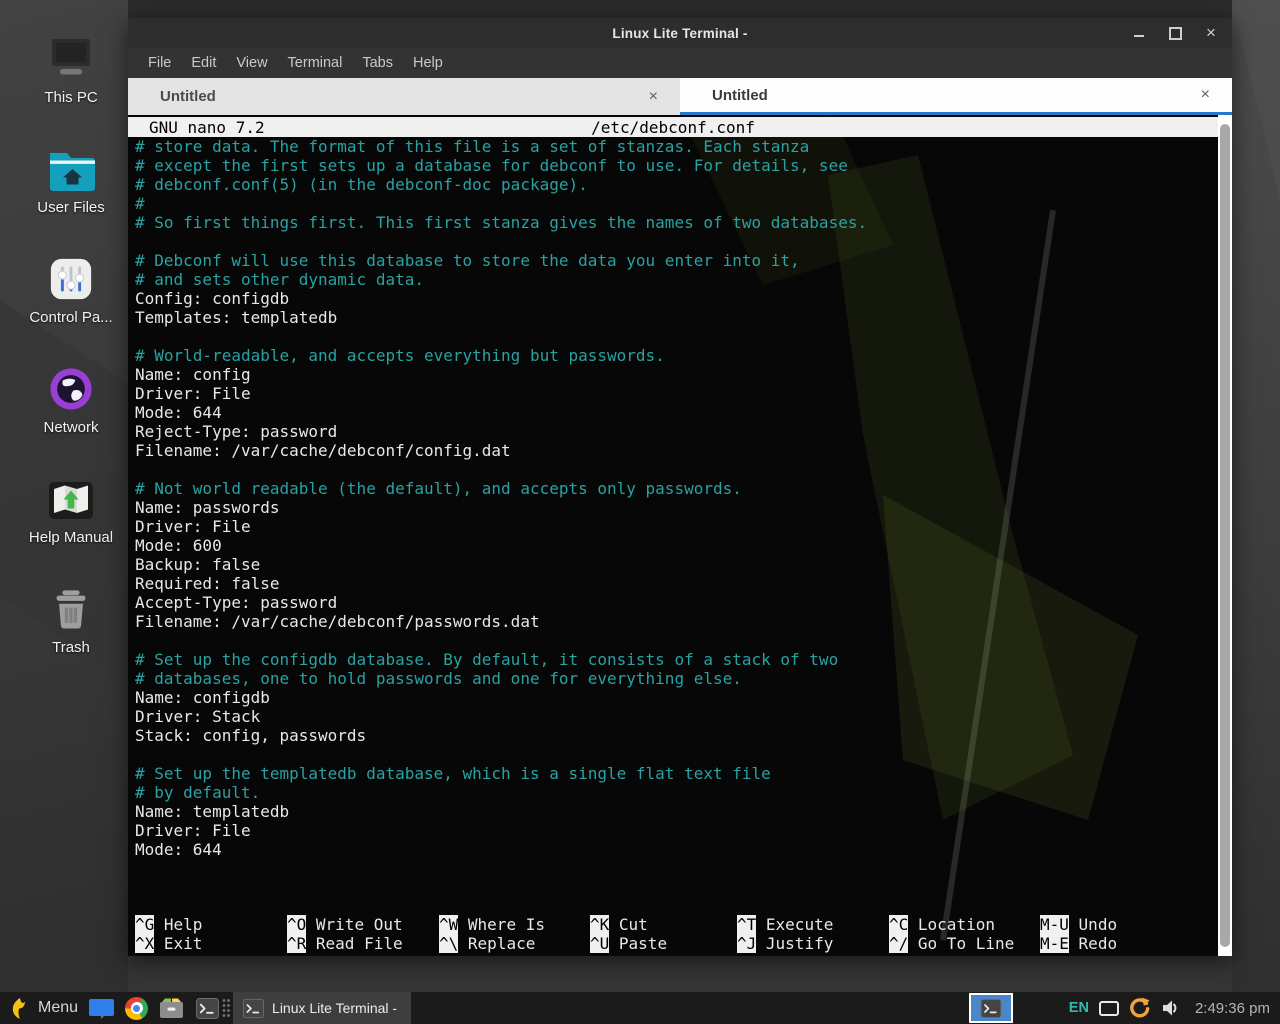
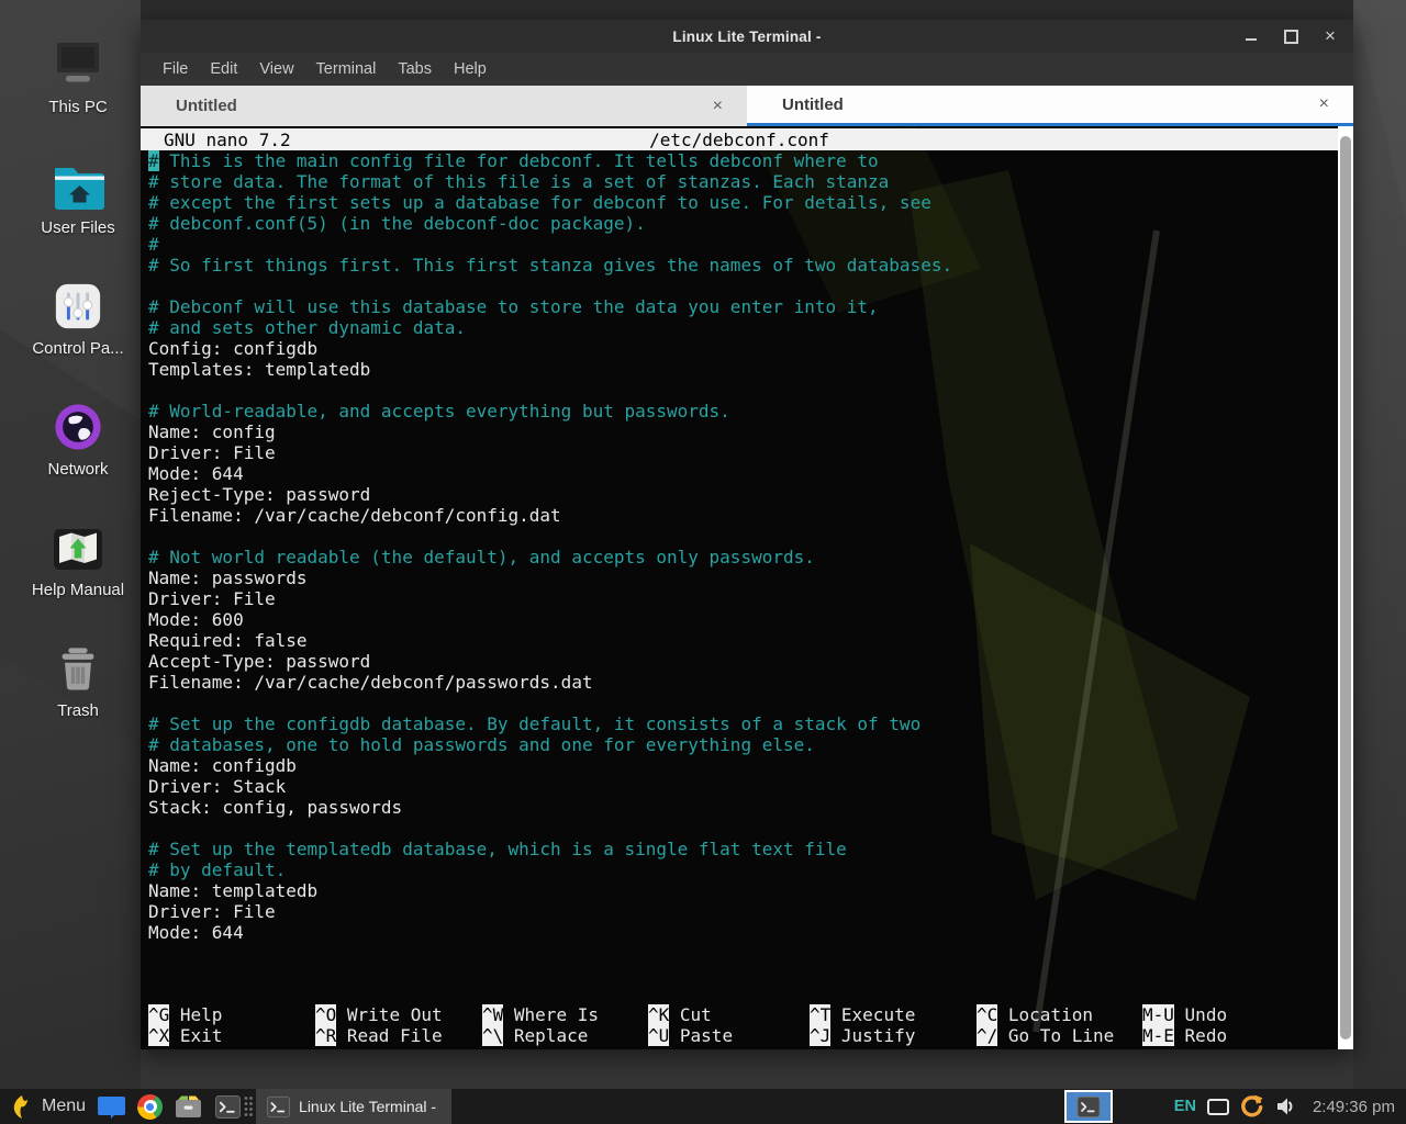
  This PC
  User Files
  Control Pa...
  Network
  Help Manual
  Trash
  Linux Lite Terminal -
  ×
  File
  Edit
  View
  Terminal
  Tabs
  Help
  Untitled
  ×
  Untitled
  ×
  GNU nano 7.2
  /etc/debconf.conf
+ # This is the main config file for debconf. It tells debconf where to
  # store data. The format of this file is a set of stanzas. Each stanza
  # except the first sets up a database for debconf to use. For details, see
  # debconf.conf(5) (in the debconf-doc package).
  #
  # So first things first. This first stanza gives the names of two databases.
  # Debconf will use this database to store the data you enter into it,
  # and sets other dynamic data.
  Config: configdb
  Templates: templatedb
  # World-readable, and accepts everything but passwords.
  Name: config
  Driver: File
  Mode: 644
  Reject-Type: password
  Filename: /var/cache/debconf/config.dat
  # Not world readable (the default), and accepts only passwords.
  Name: passwords
  Driver: File
  Mode: 600
- Backup: false
  Required: false
  Accept-Type: password
  Filename: /var/cache/debconf/passwords.dat
  # Set up the configdb database. By default, it consists of a stack of two
  # databases, one to hold passwords and one for everything else.
  Name: configdb
  Driver: Stack
  Stack: config, passwords
  # Set up the templatedb database, which is a single flat text file
  # by default.
  Name: templatedb
  Driver: File
  Mode: 644
  ^G Help
  ^X Exit
  ^O Write Out
  ^R Read File
  ^W Where Is
  ^\ Replace
  ^K Cut
  ^U Paste
  ^T Execute
  ^J Justify
  ^C Location
  ^/ Go To Line
  M-U Undo
  M-E Redo
  Menu
  Linux Lite Terminal -
  EN
  2:49:36 pm
